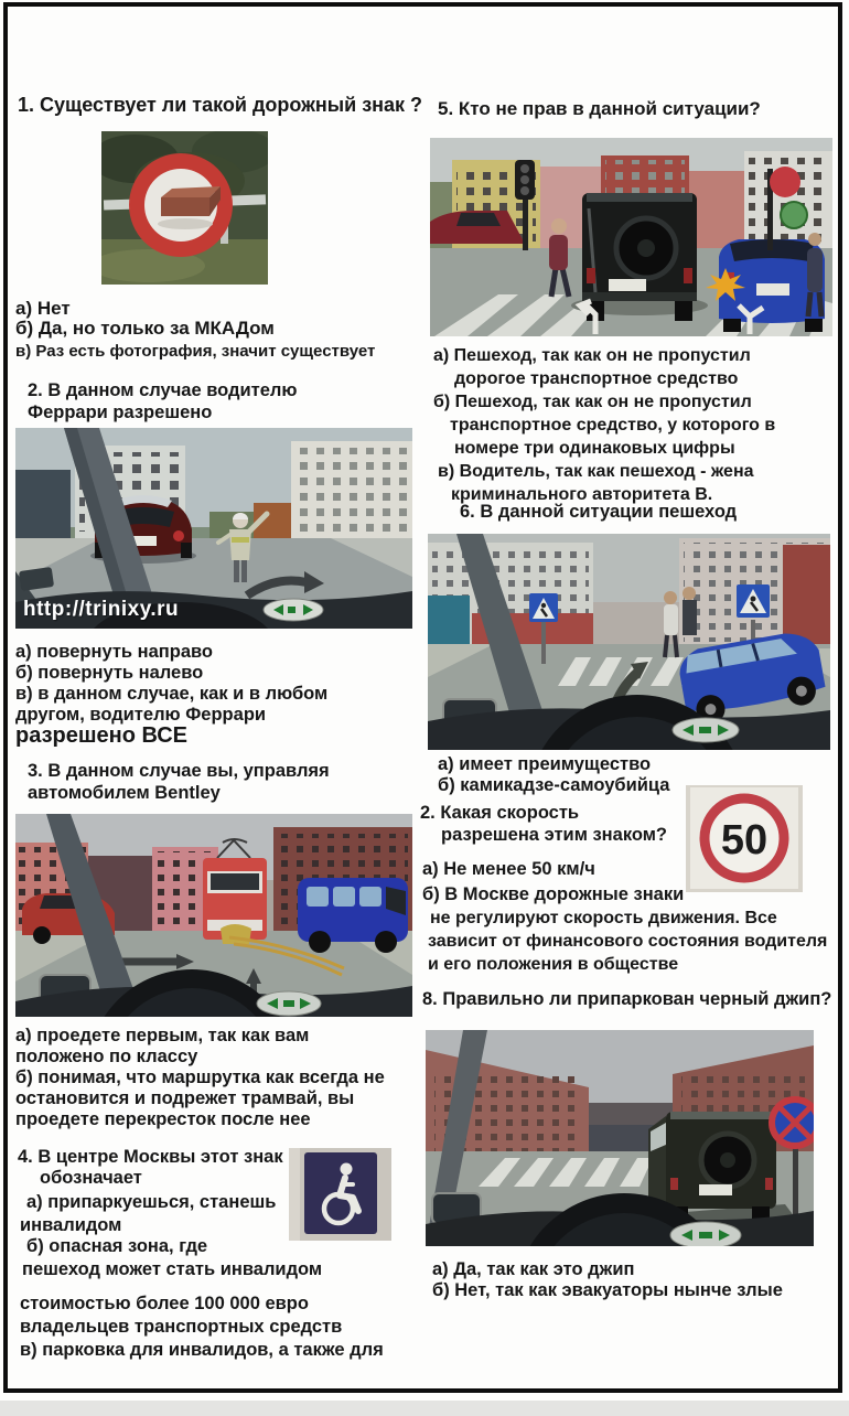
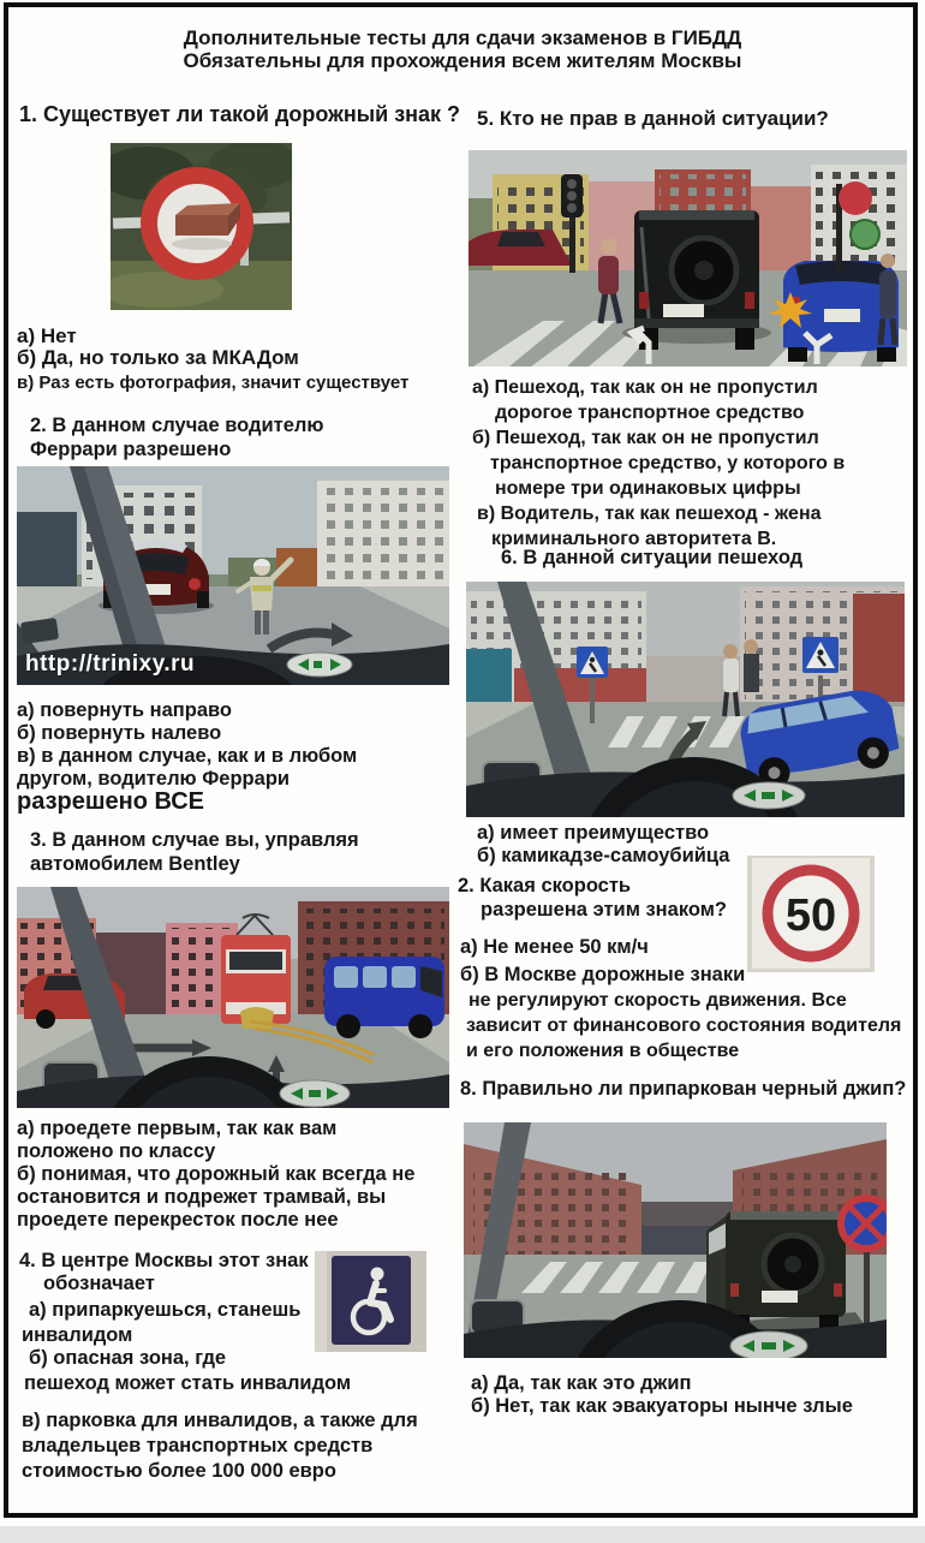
+ Дополнительные тесты для сдачи экзаменов в ГИБДД
+ Обязательны для прохождения всем жителям Москвы
  1. Существует ли такой дорожный знак ?
  а) Нет
  б) Да, но только за МКАДом
  в) Раз есть фотография, значит существует
  2. В данном случае водителю
  Феррари разрешено
  http://trinixy.ru
  а) повернуть направо
  б) повернуть налево
  в) в данном случае, как и в любом
  другом, водителю Феррари
  разрешено ВСЕ
  3. В данном случае вы, управляя
  автомобилем Bentley
  а) проедете первым, так как вам
  положено по классу
- б) понимая, что маршрутка как всегда не
+ б) понимая, что дорожный как всегда не
  остановится и подрежет трамвай, вы
  проедете перекресток после нее
  4. В центре Москвы этот знак
  обозначает
  а) припаркуешься, станешь
  инвалидом
  б) опасная зона, где
  пешеход может стать инвалидом
- стоимостью более 100 000 евро
+ в) парковка для инвалидов, а также для
  владельцев транспортных средств
- в) парковка для инвалидов, а также для
+ стоимостью более 100 000 евро
  5. Кто не прав в данной ситуации?
  а) Пешеход, так как он не пропустил
  дорогое транспортное средство
  б) Пешеход, так как он не пропустил
  транспортное средство, у которого в
  номере три одинаковых цифры
  в) Водитель, так как пешеход - жена
  криминального авторитета В.
  6. В данной ситуации пешеход
  а) имеет преимущество
  б) камикадзе-самоубийца
  2. Какая скорость
  разрешена этим знаком?
  50
  а) Не менее 50 км/ч
  б) В Москве дорожные знаки
  не регулируют скорость движения. Все
  зависит от финансового состояния водителя
  и его положения в обществе
  8. Правильно ли припаркован черный джип?
  а) Да, так как это джип
  б) Нет, так как эвакуаторы нынче злые
